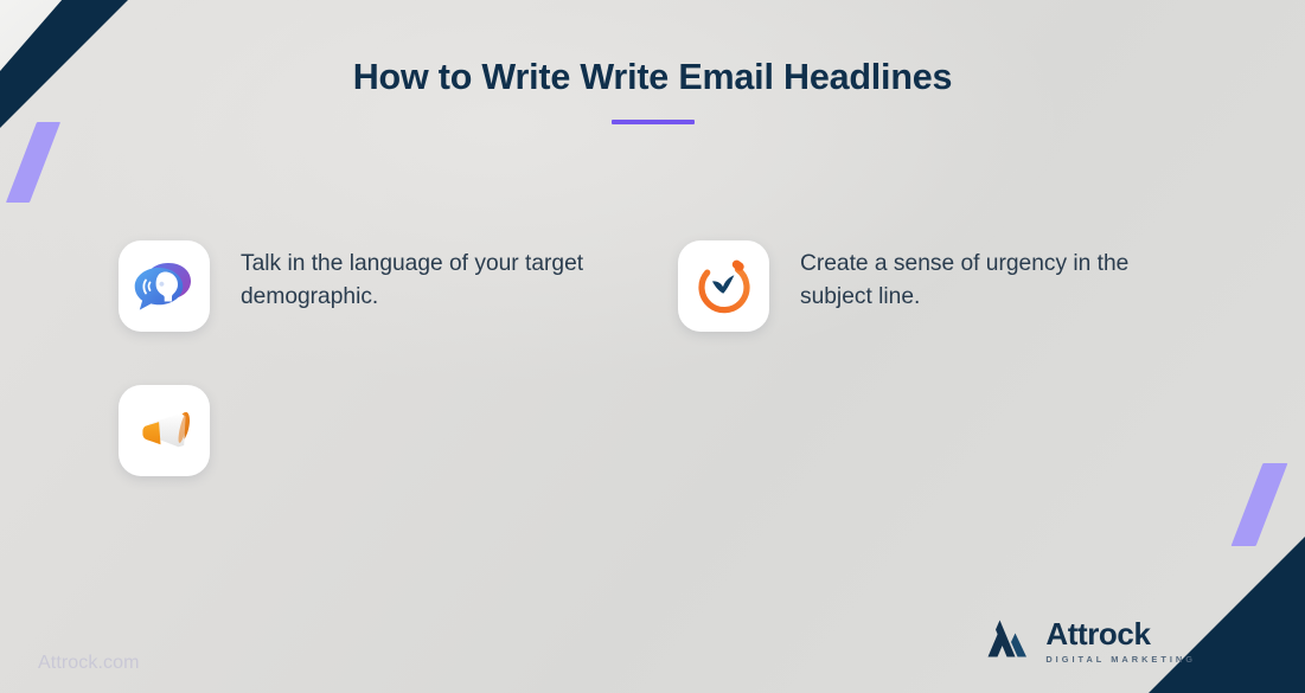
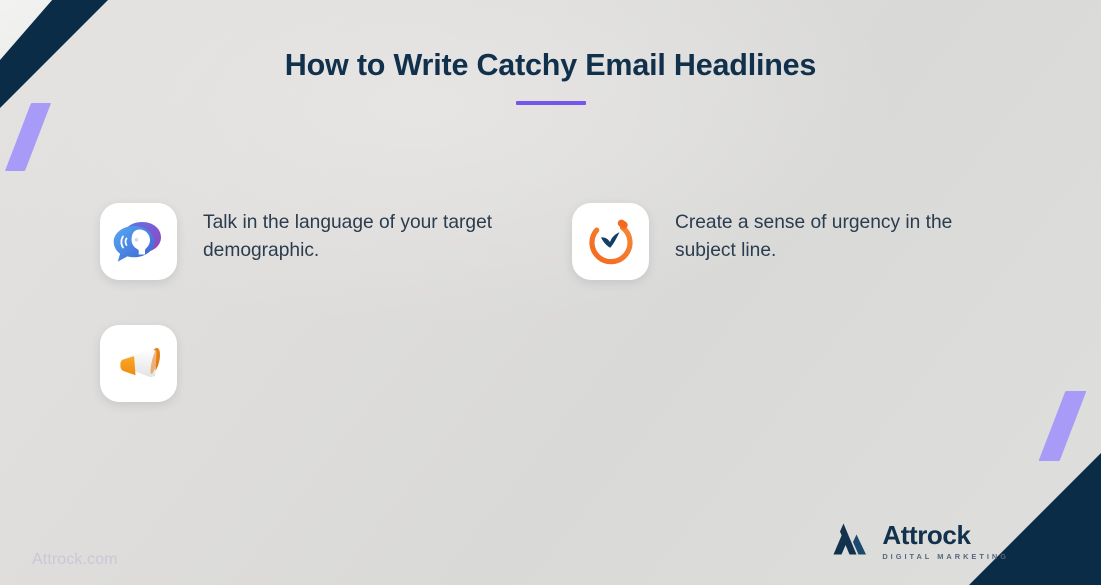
- How to Write Write Email Headlines
+ How to Write Catchy Email Headlines
  Talk in the language of your target demographic.
  Create a sense of urgency in the subject line.
  Attrock
  DIGITAL MARKETING
